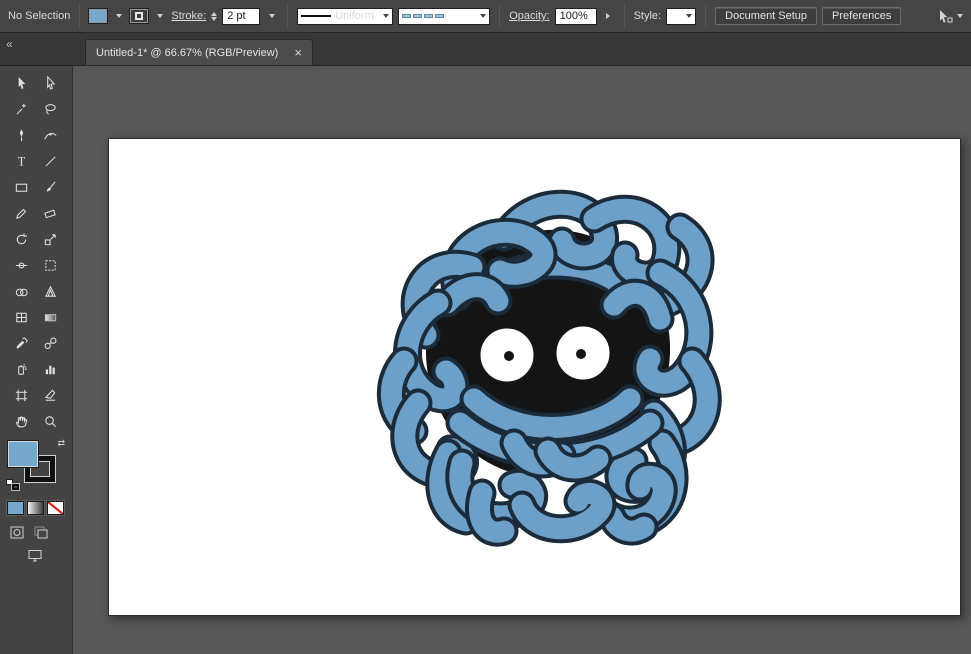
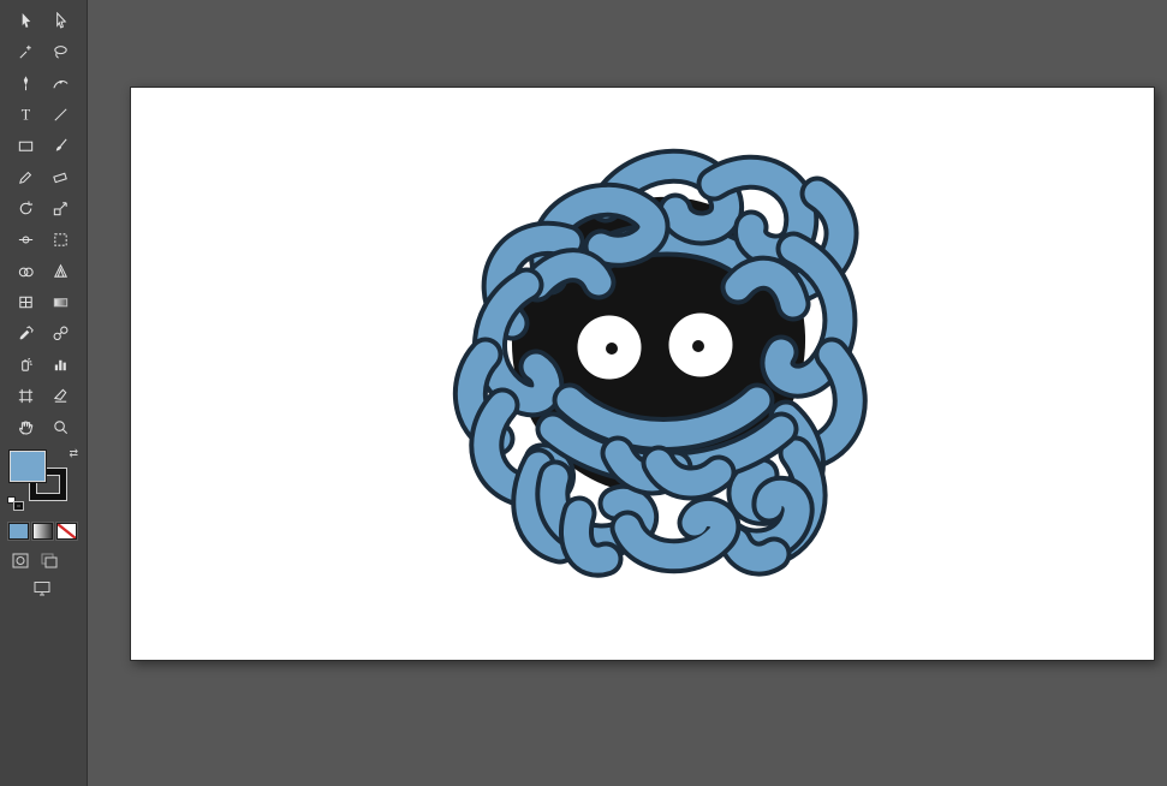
- No Selection
- Stroke:
- 2 pt
- Uniform
- Opacity:
- 100%
- Style:
- Document Setup
- Preferences
- «
- Untitled-1* @ 66.67% (RGB/Preview)
- ×
  T
  ⇄
